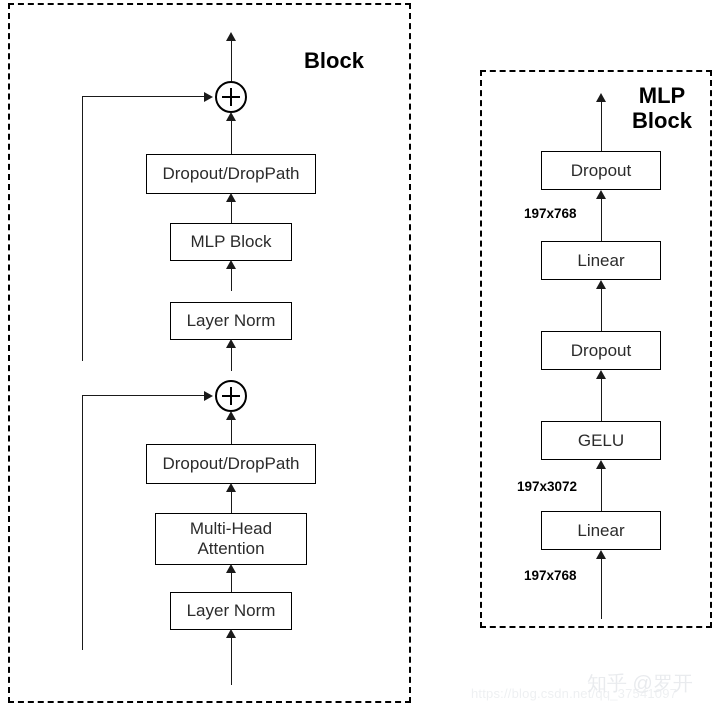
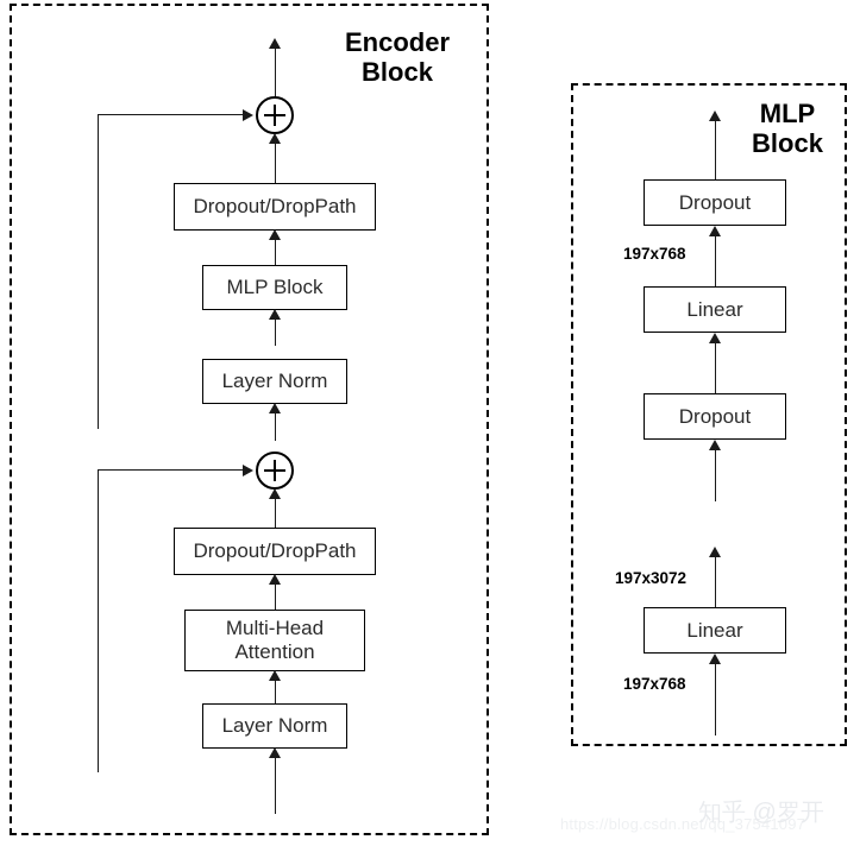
+ Encoder
  Block
  Dropout/DropPath
  MLP Block
  Layer Norm
  Dropout/DropPath
  Multi-Head
  Attention
  Layer Norm
  MLP
  Block
  Dropout
  197x768
  Linear
  Dropout
- GELU
  197x3072
  Linear
  197x768
